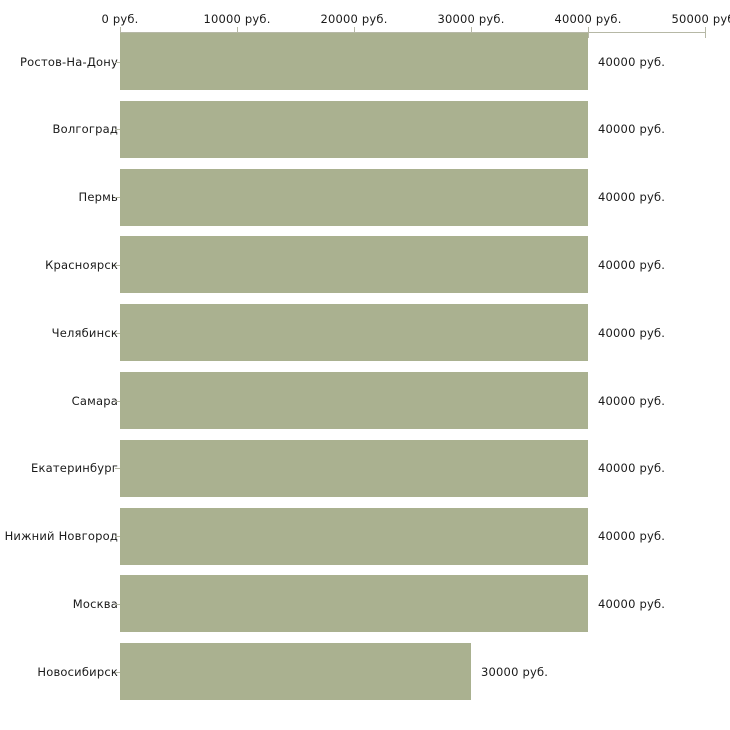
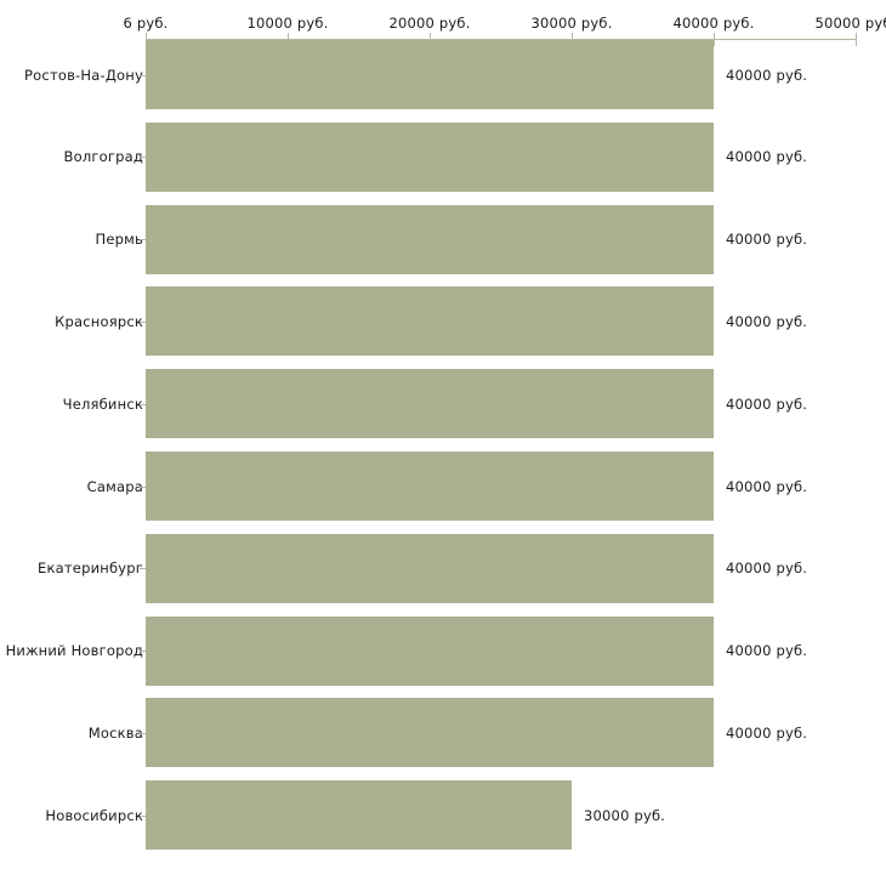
- 0 руб.
+ 6 руб.
  10000 руб.
  20000 руб.
  30000 руб.
  40000 руб.
  50000 ру
  Ростов-На-Дон
  40000 руб.
  Волгоград
  40000 руб.
  Перм
  40000 руб.
  Красноярс
  40000 руб.
  Челябинс
  40000 руб.
  Самар
  40000 руб.
  Екатеринбур
  40000 руб.
  Нижний Новгород
  40000 руб.
  Москв
  40000 руб.
  Новосибирс
  30000 руб.
